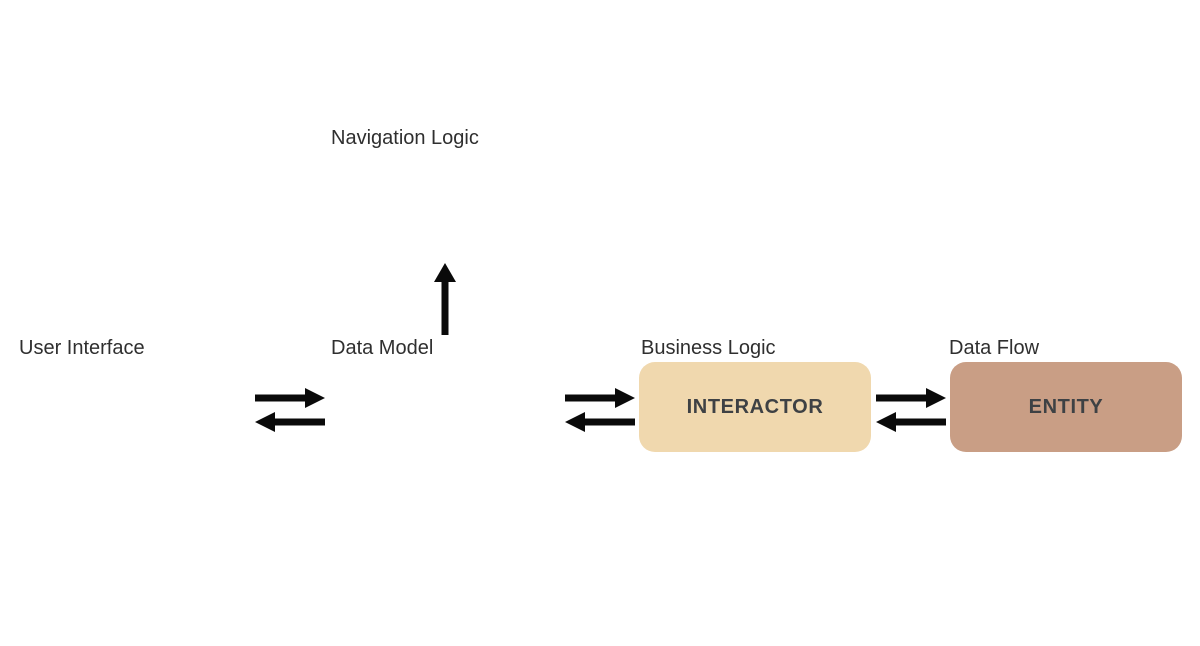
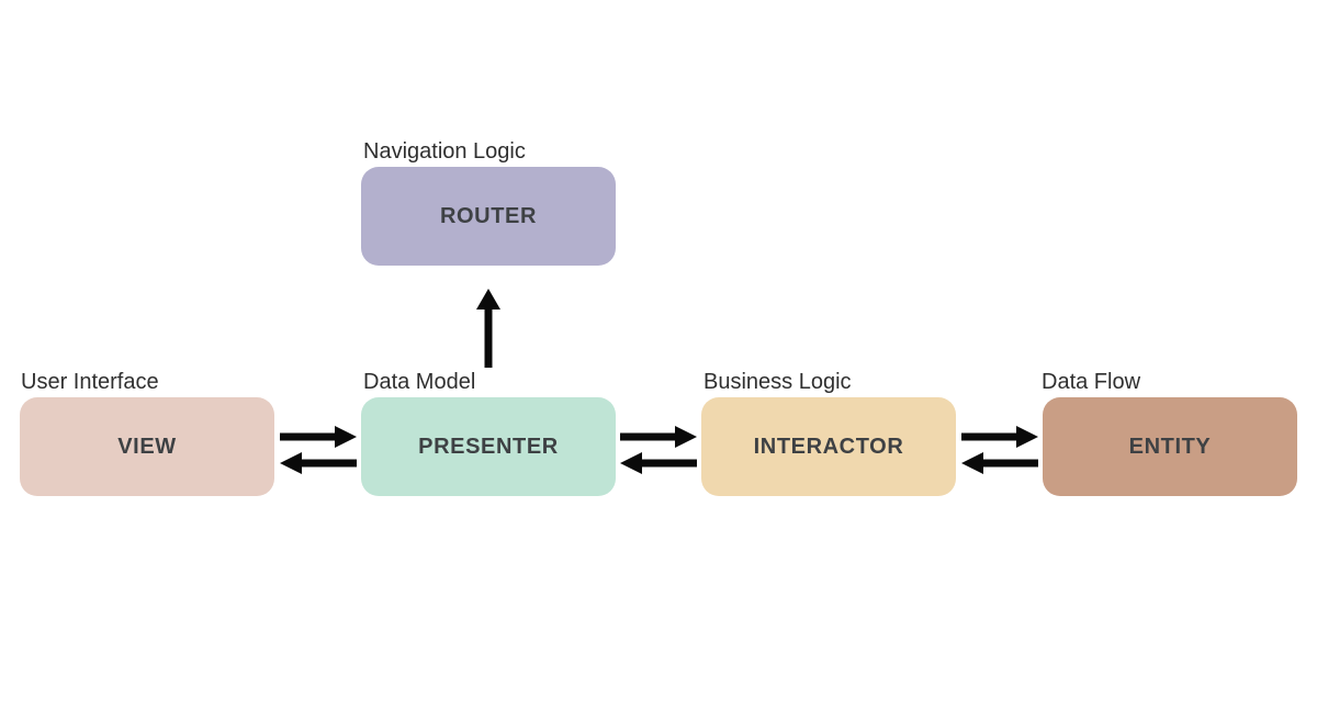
  Navigation Logic
  User Interface
  Data Model
  Business Logic
  Data Flow
+ ROUTER
+ VIEW
+ PRESENTER
  INTERACTOR
  ENTITY
